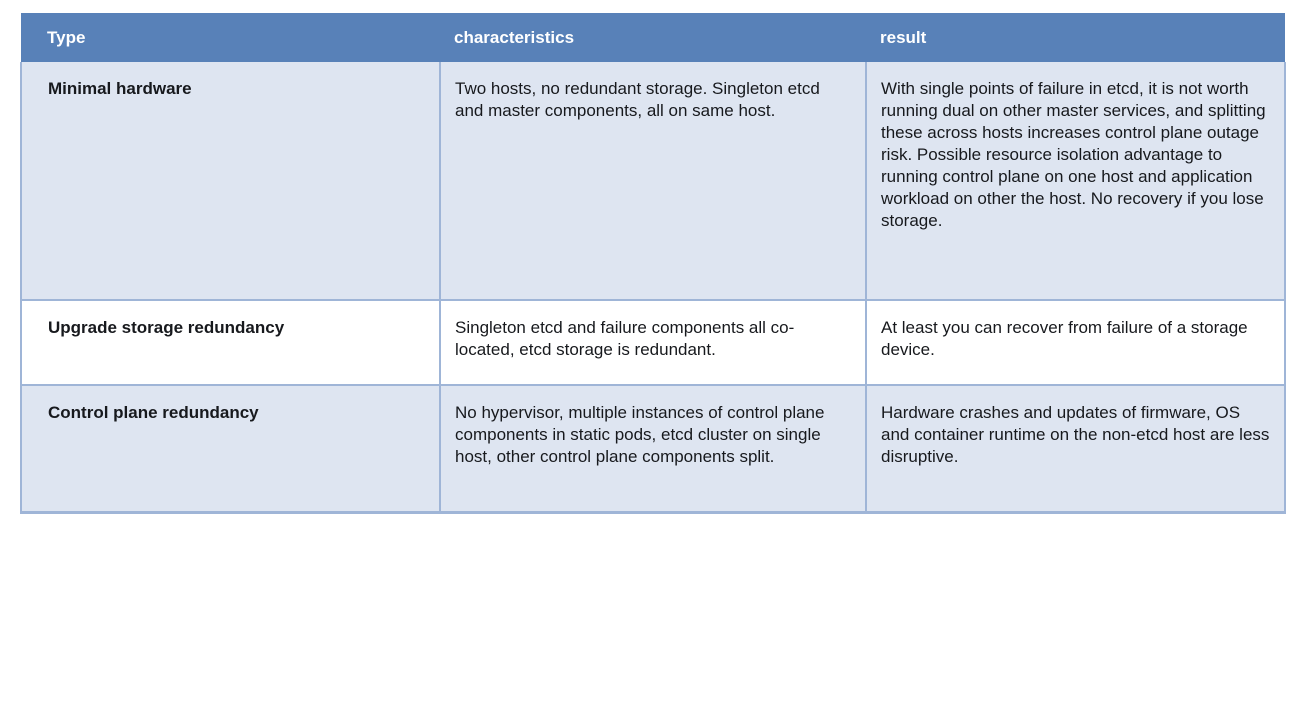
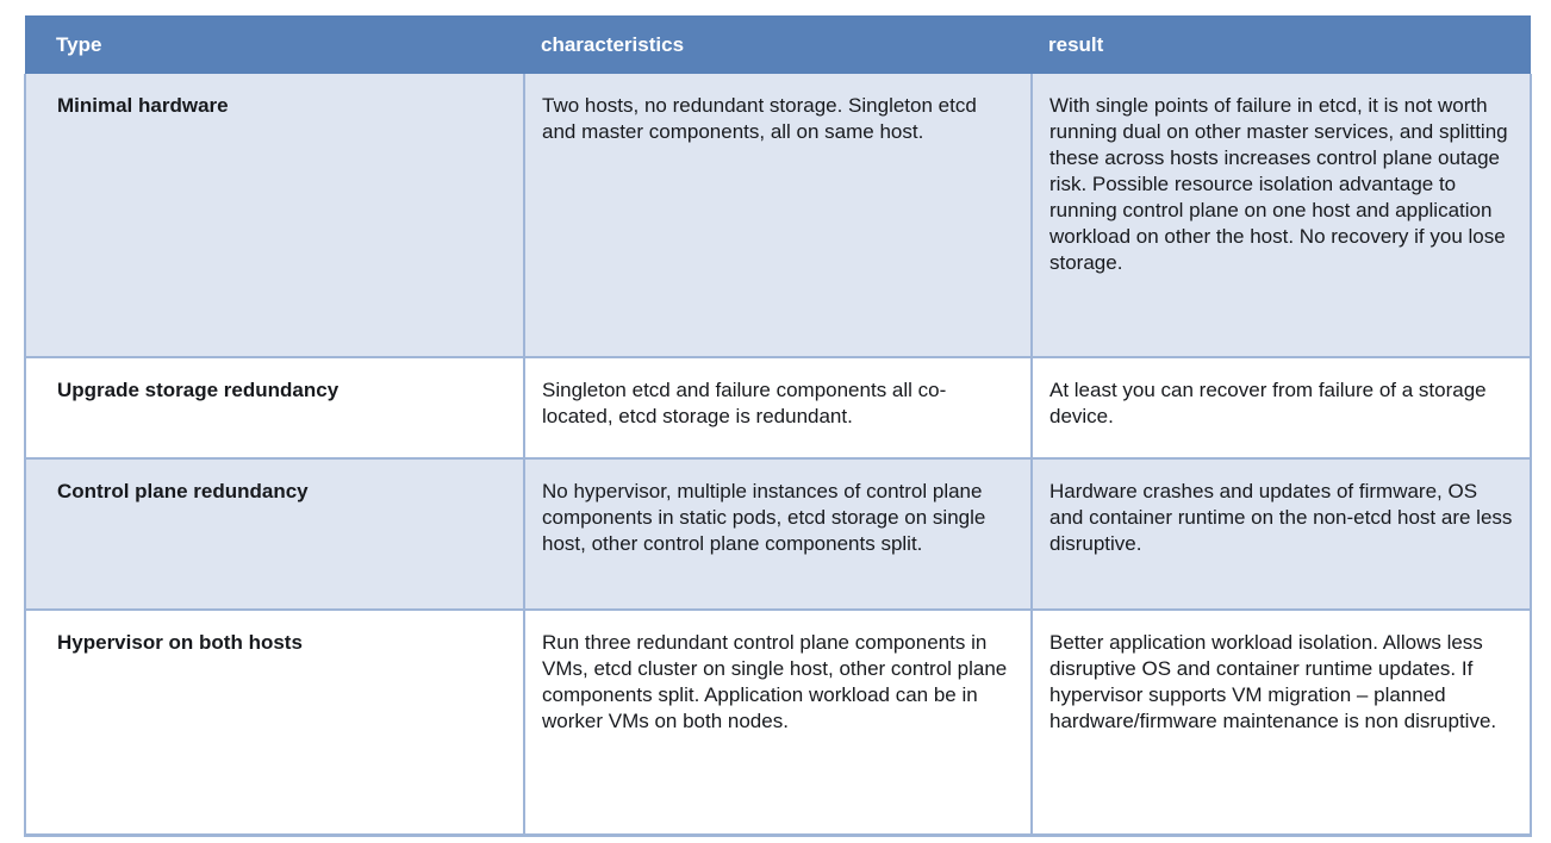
  Type	characteristics	result
  Minimal hardware	Two hosts, no redundant storage. Singleton etcd and master components, all on same host.	With single points of failure in etcd, it is not worth running dual on other master services, and splitting these across hosts increases control plane outage risk. Possible resource isolation advantage to running control plane on one host and application workload on other the host. No recovery if you lose storage.
  Upgrade storage redundancy	Singleton etcd and failure components all co-located, etcd storage is redundant.	At least you can recover from failure of a storage device.
- Control plane redundancy	No hypervisor, multiple instances of control plane components in static pods, etcd cluster on single host, other control plane components split.	Hardware crashes and updates of firmware, OS and container runtime on the non-etcd host are less disruptive.
+ Control plane redundancy	No hypervisor, multiple instances of control plane components in static pods, etcd storage on single host, other control plane components split.	Hardware crashes and updates of firmware, OS and container runtime on the non-etcd host are less disruptive.
+ Hypervisor on both hosts	Run three redundant control plane components in VMs, etcd cluster on single host, other control plane components split. Application workload can be in worker VMs on both nodes.	Better application workload isolation. Allows less disruptive OS and container runtime updates. If hypervisor supports VM migration – planned hardware/firmware maintenance is non disruptive.
